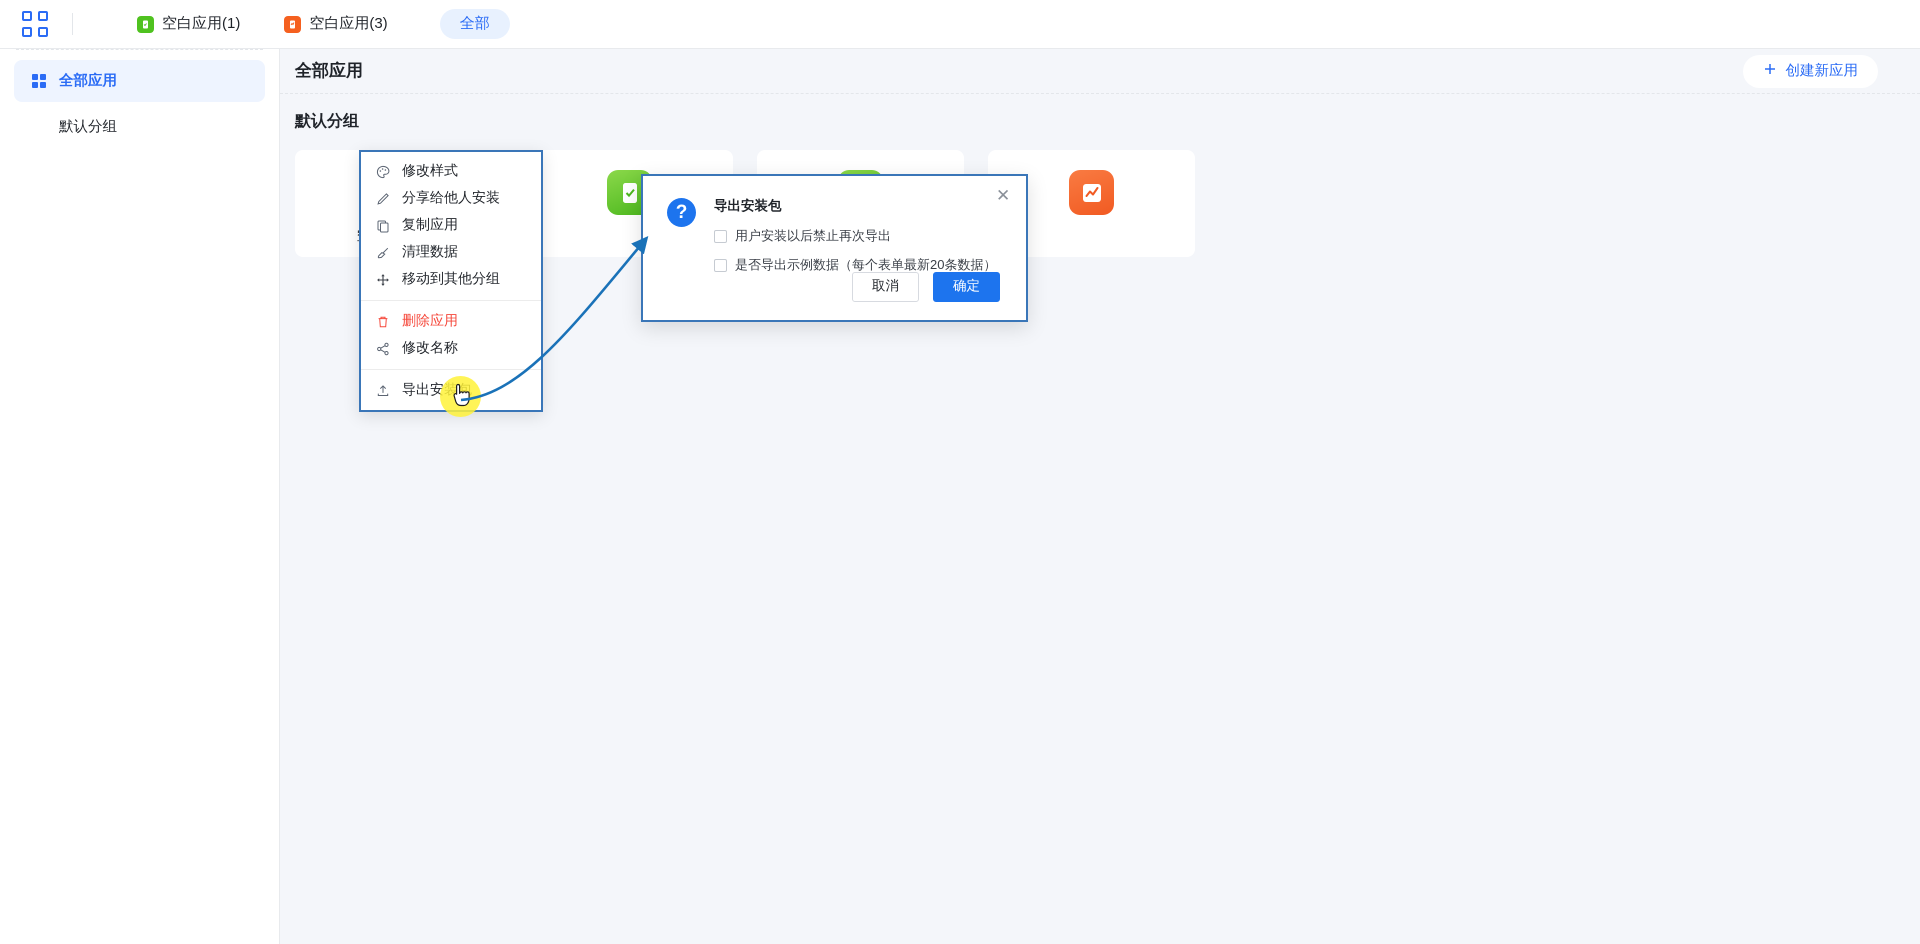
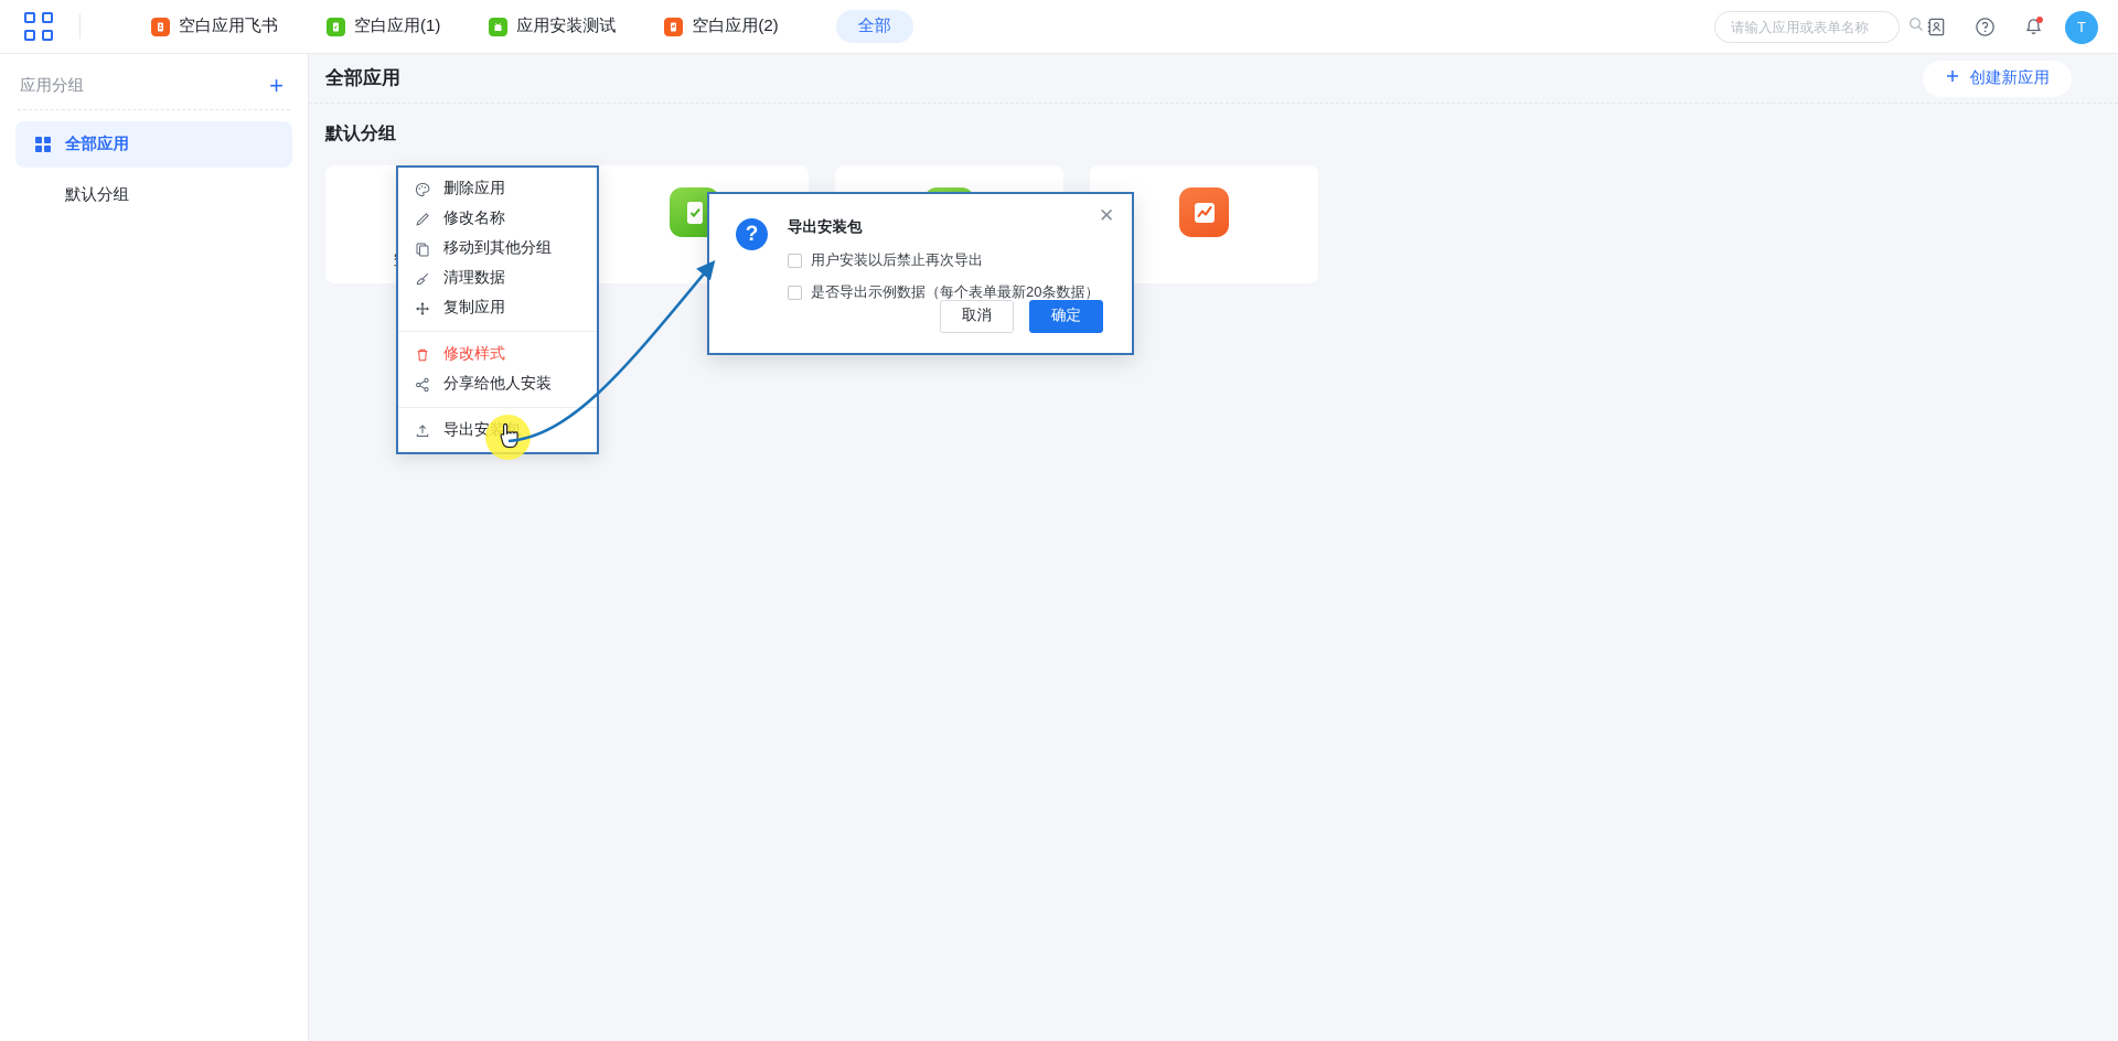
+ 空白应用飞书
  空白应用(1)
+ 应用安装测试
- 空白应用(3)
+ 空白应用(2)
  全部
+ 请输入应用或表单名称
+ T
+ 应用分组
+ +
  全部应用
  默认分组
  全部应用
  创建新应用
  默认分组
- 修改样式
+ 删除应用
- 分享给他人安装
+ 修改名称
- 复制应用
+ 移动到其他分组
  清理数据
- 移动到其他分组
+ 复制应用
- 删除应用
+ 修改样式
- 修改名称
+ 分享给他人安装
  导出安装包
  ✕
  ?
  导出安装包
  用户安装以后禁止再次导出
  是否导出示例数据（每个表单最新20条数据）
  取消
  确定
